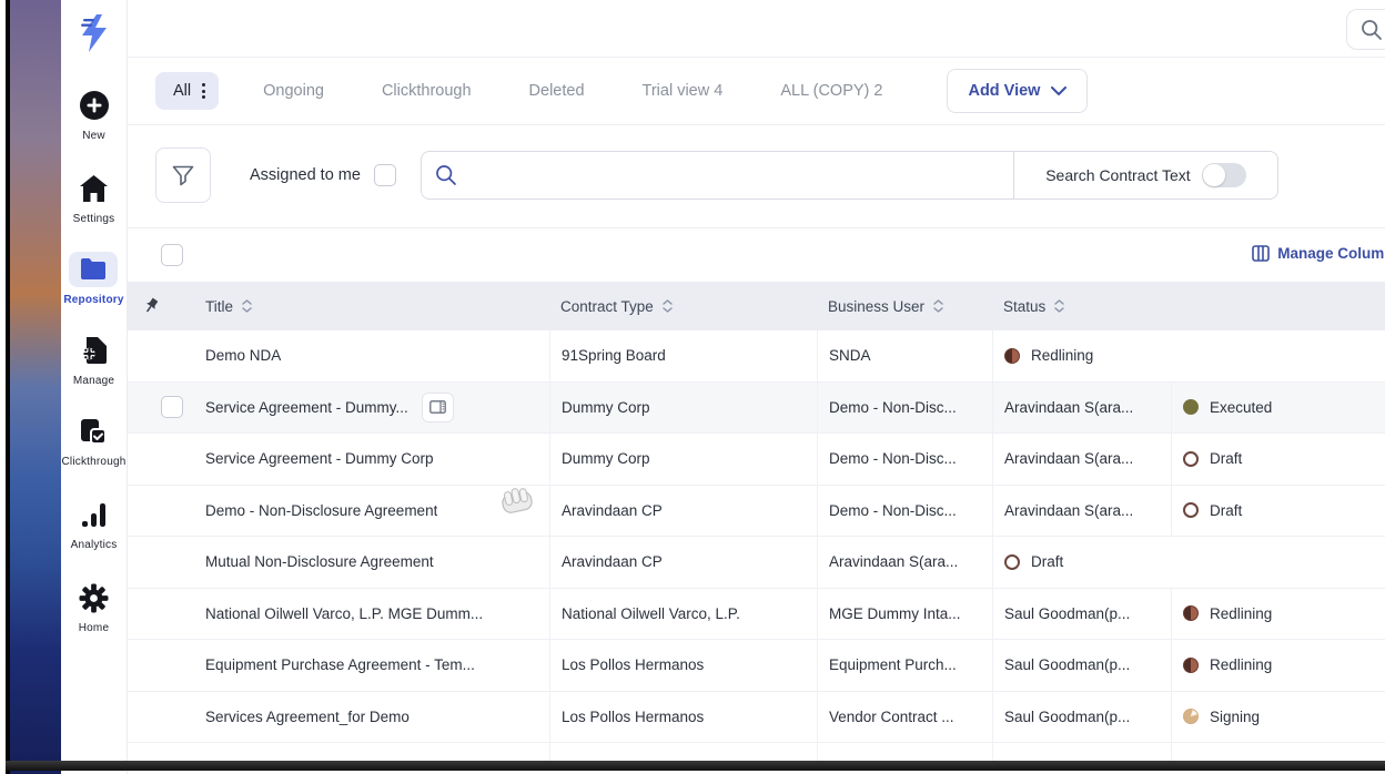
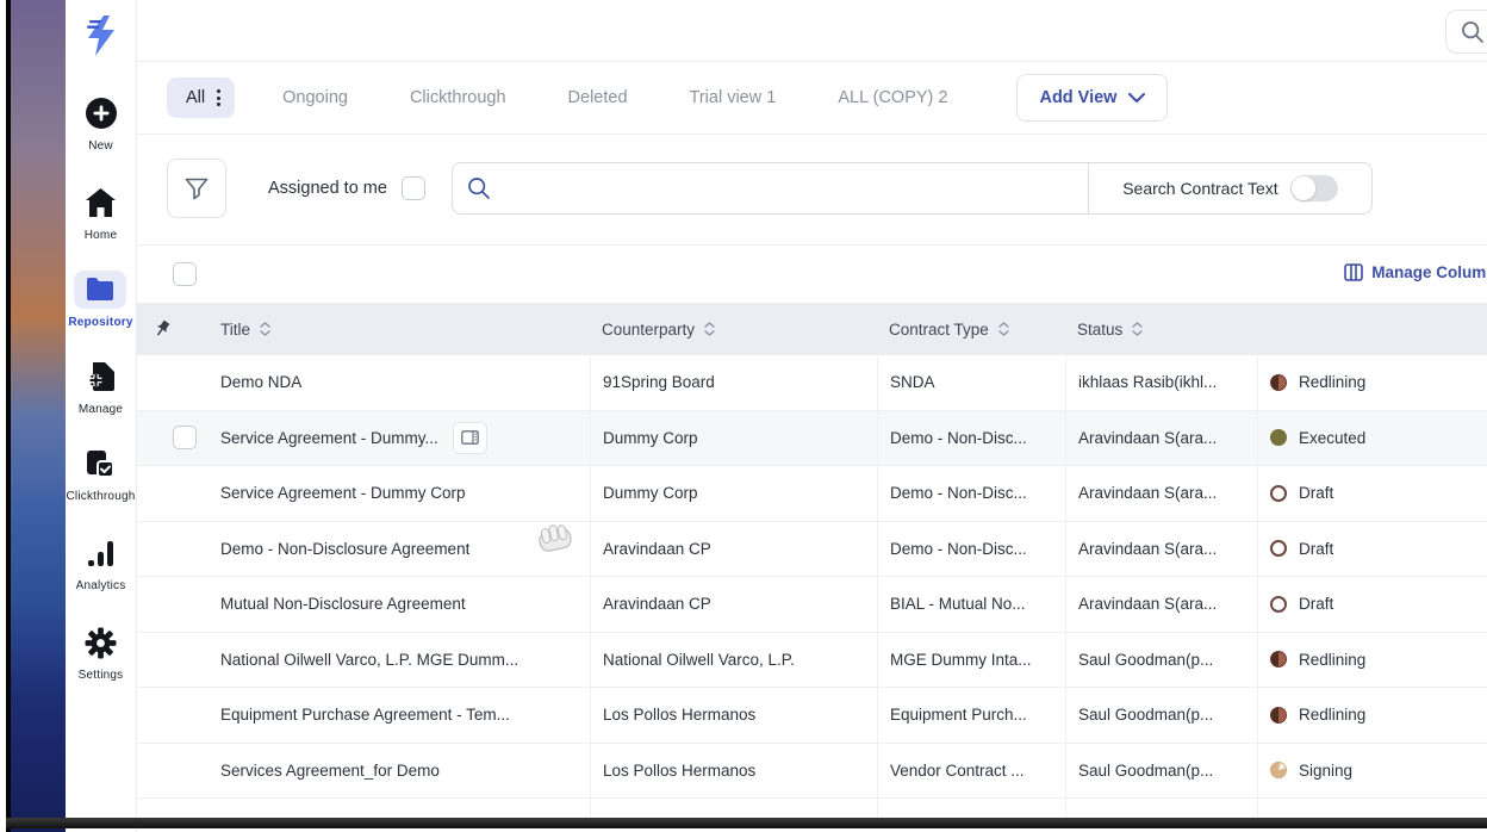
  New
- Settings
+ Home
  Repository
  Manage
  Clickthrough
  Analytics
- Home
+ Settings
  All
  Ongoing
  Clickthrough
  Deleted
- Trial view 4
+ Trial view 1
  ALL (COPY) 2
  Add View
  Assigned to me
  Search Contract Text
  Manage Colum
  Title
+ Counterparty
  Contract Type
- Business User
  Status
  Demo NDA
  91Spring Board
  SNDA
+ ikhlaas Rasib(ikhl...
  Redlining
  Service Agreement - Dummy...
  Dummy Corp
  Demo - Non-Disc...
  Aravindaan S(ara...
  Executed
  Service Agreement - Dummy Corp
  Dummy Corp
  Demo - Non-Disc...
  Aravindaan S(ara...
  Draft
  Demo - Non-Disclosure Agreement
  Aravindaan CP
  Demo - Non-Disc...
  Aravindaan S(ara...
  Draft
  Mutual Non-Disclosure Agreement
  Aravindaan CP
+ BIAL - Mutual No...
  Aravindaan S(ara...
  Draft
  National Oilwell Varco, L.P. MGE Dumm...
  National Oilwell Varco, L.P.
  MGE Dummy Inta...
  Saul Goodman(p...
  Redlining
  Equipment Purchase Agreement - Tem...
  Los Pollos Hermanos
  Equipment Purch...
  Saul Goodman(p...
  Redlining
  Services Agreement_for Demo
  Los Pollos Hermanos
  Vendor Contract ...
  Saul Goodman(p...
  Signing
